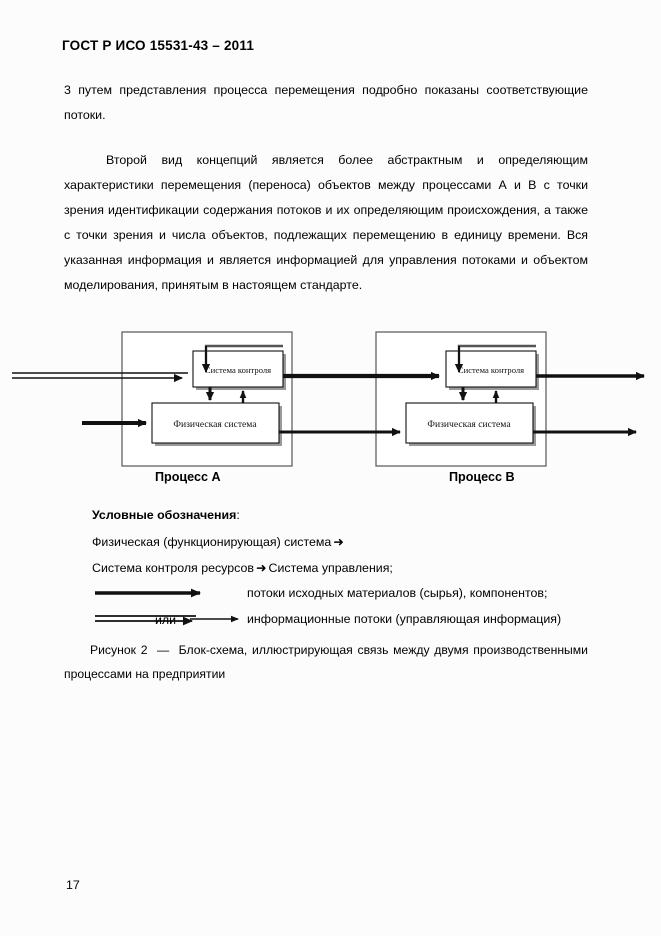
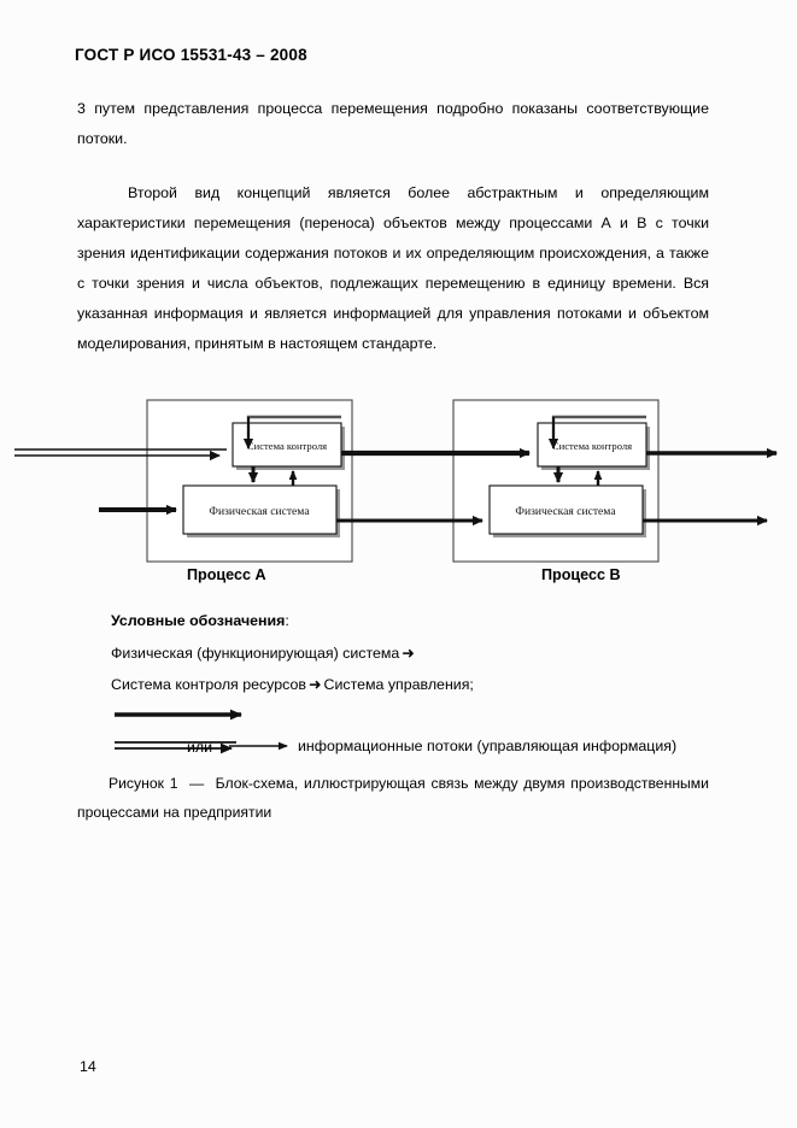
- ГОСТ Р ИСО 15531-43 – 2011
+ ГОСТ Р ИСО 15531-43 – 2008
  3 путем представления процесса перемещения подробно показаны соответствующие потоки.
  Второй вид концепций является более абстрактным и определяющим характеристики перемещения (переноса) объектов между процессами А и В с точки зрения идентификации содержания потоков и их определяющим происхождения, а также с точки зрения и числа объектов, подлежащих перемещению в единицу времени. Вся указанная информация и является информацией для управления потоками и объектом моделирования, принятым в настоящем стандарте.
  Система контроля
  Физическая система
  Система контроля
  Физическая система
  Процесс А
  Процесс В
  Условные обозначения:
  Физическая (функционирующая) система ➜
  Система контроля ресурсов ➜ Система управления;
- потоки исходных материалов (сырья), компонентов;
  или
  информационные потоки (управляющая информация)
- Рисунок 2 — Блок-схема, иллюстрирующая связь между двумя производственными процессами на предприятии
+ Рисунок 1 — Блок-схема, иллюстрирующая связь между двумя производственными процессами на предприятии
- 17
+ 14
